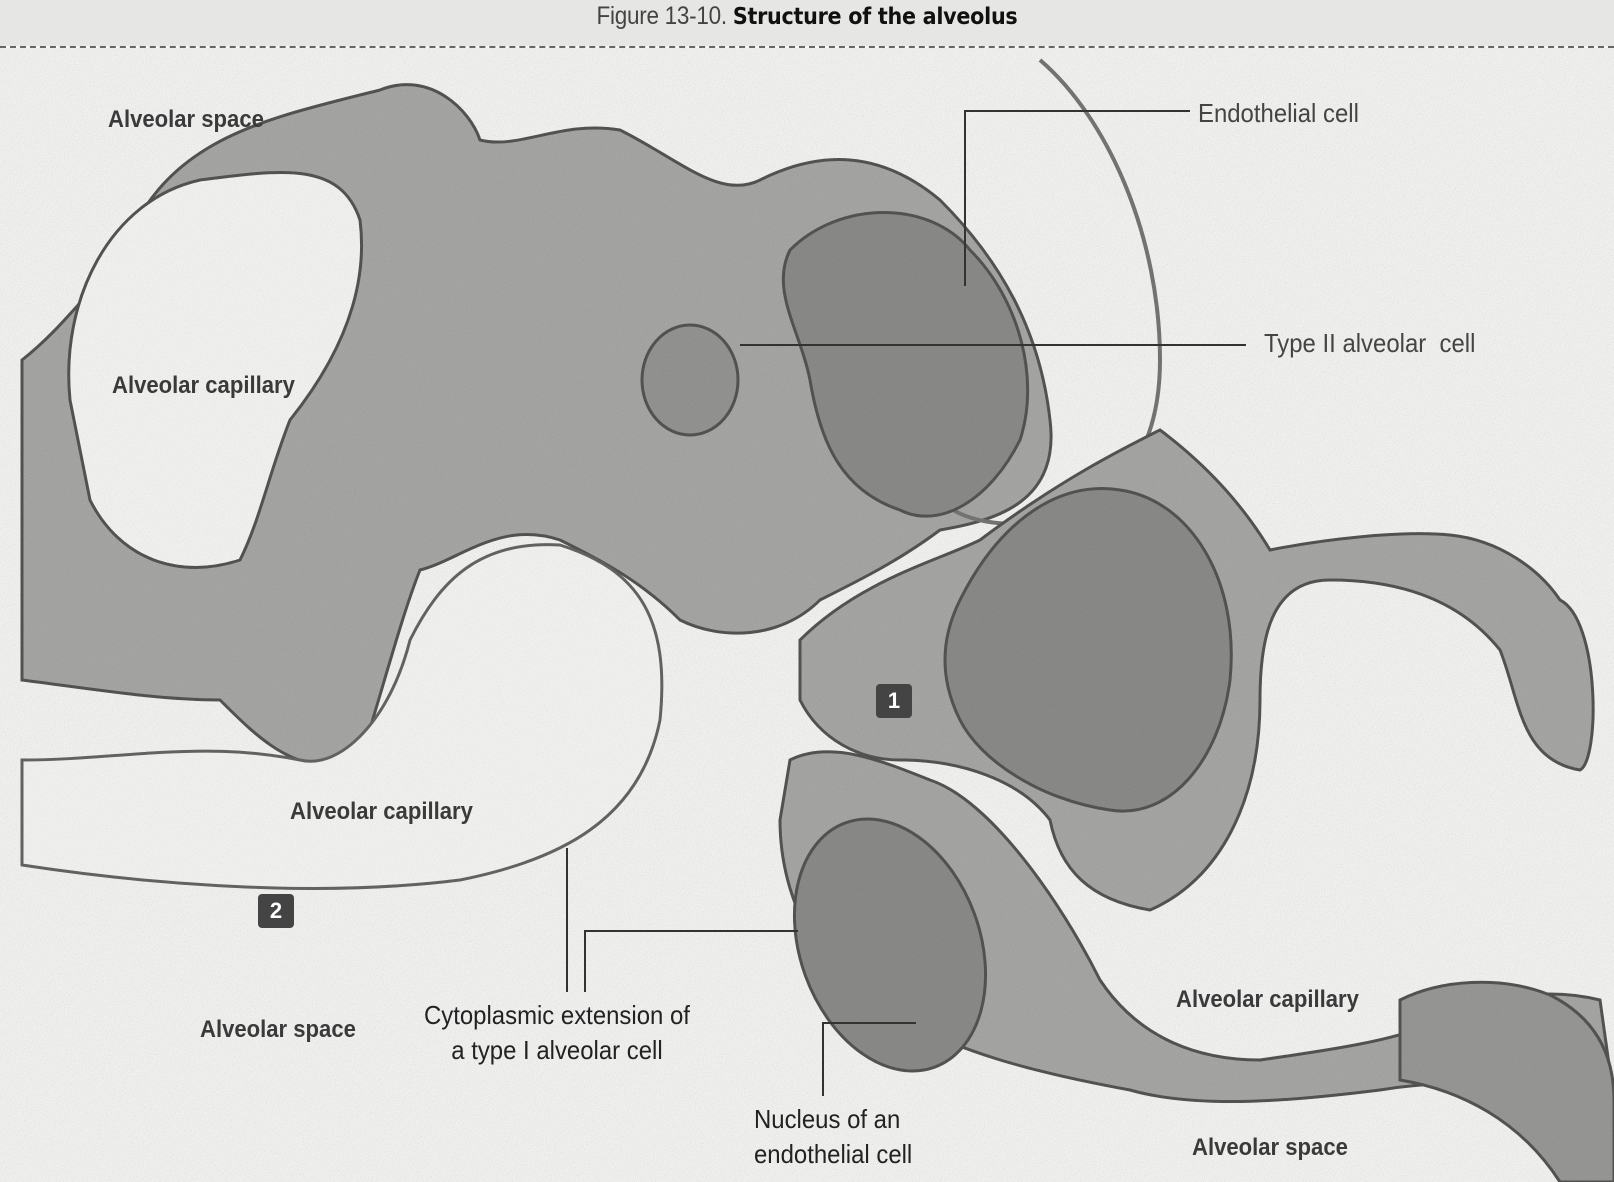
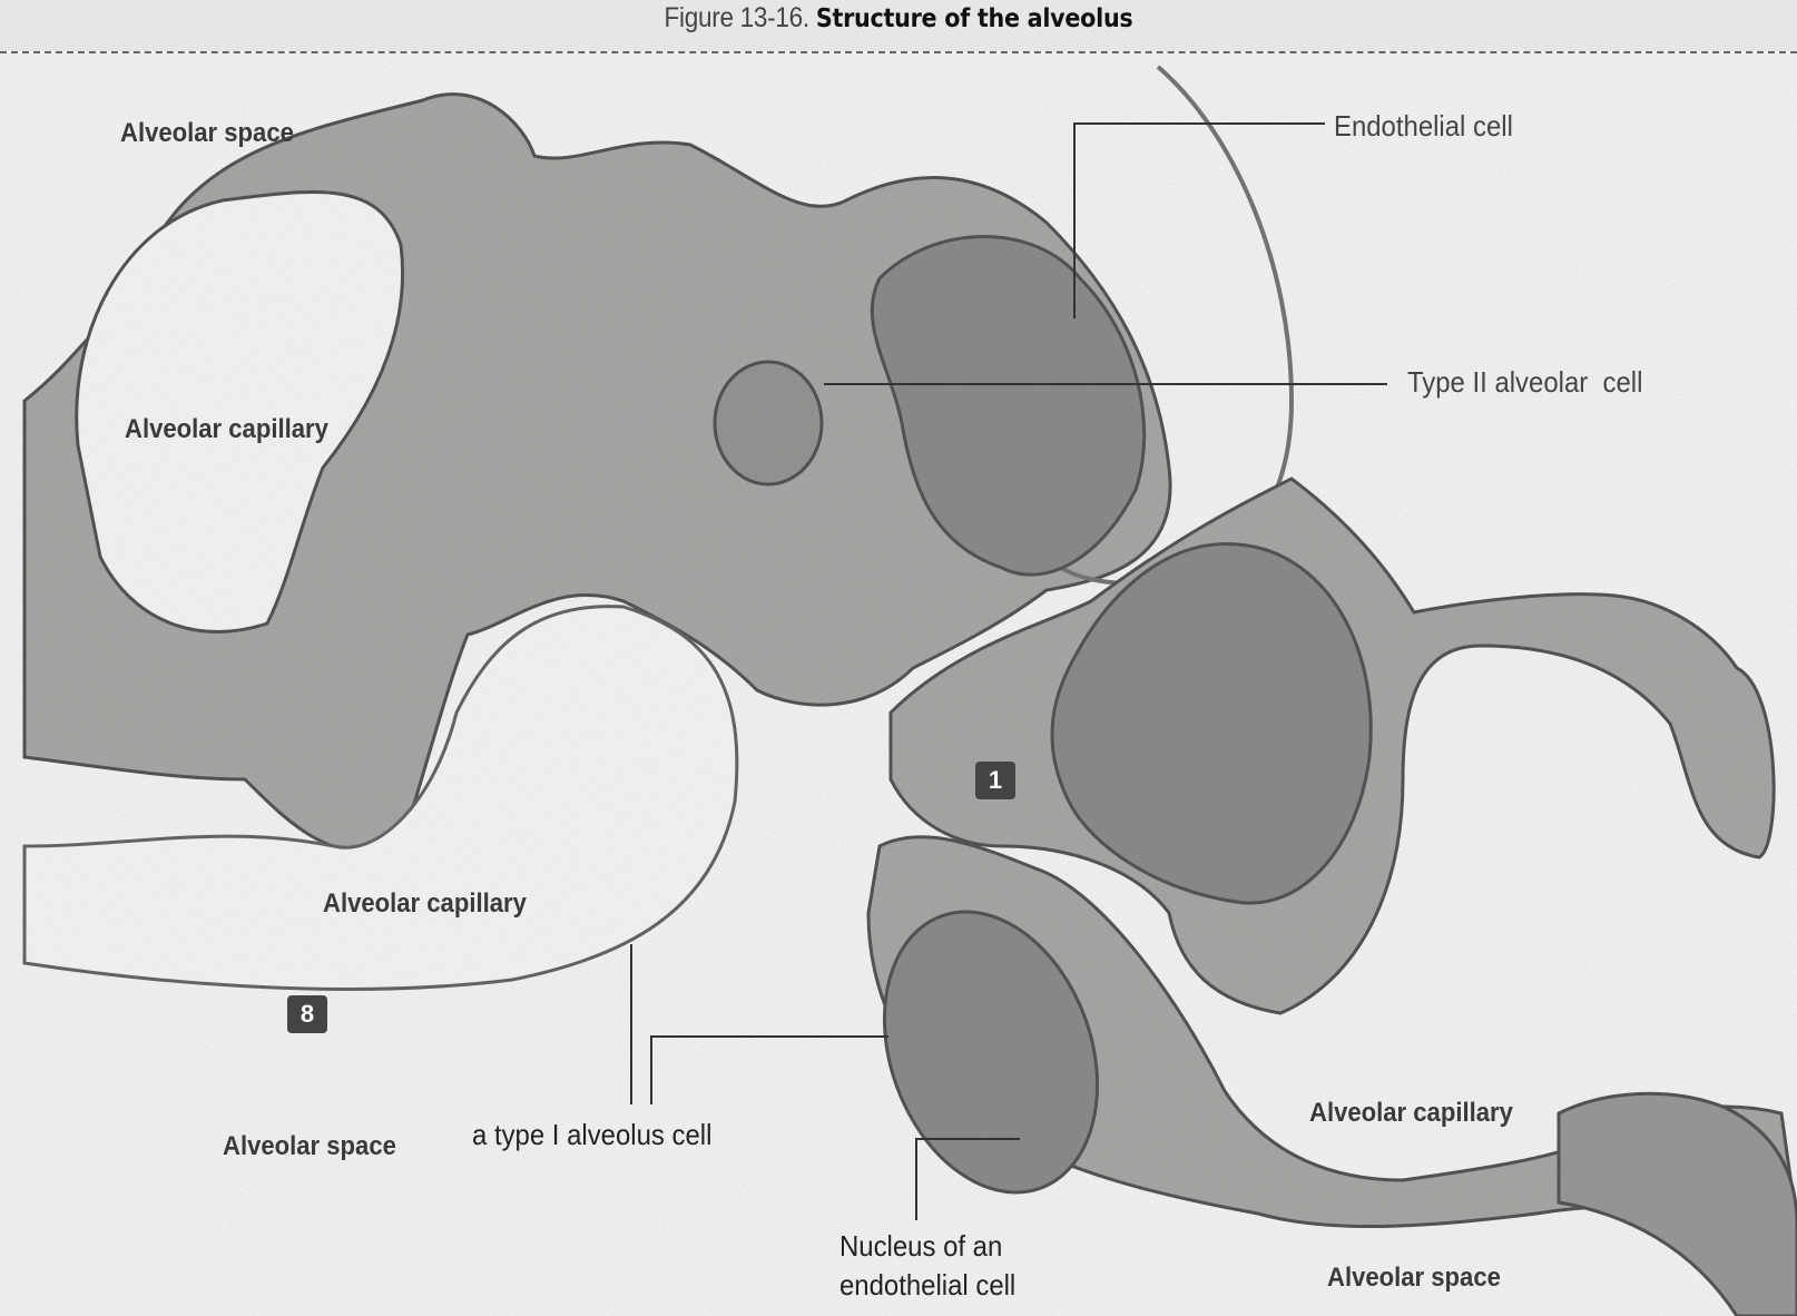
- Figure 13-10. Structure of the alveolus
+ Figure 13-16. Structure of the alveolus
  Alveolar space
  Alveolar capillary
  Alveolar capillary
  Alveolar space
  Alveolar capillary
  Alveolar space
  Endothelial cell
  Type II alveolar cell
- Cytoplasmic extension of
- a type I alveolar cell
+ a type I alveolus cell
  Nucleus of an
  endothelial cell
  1
- 2
+ 8
